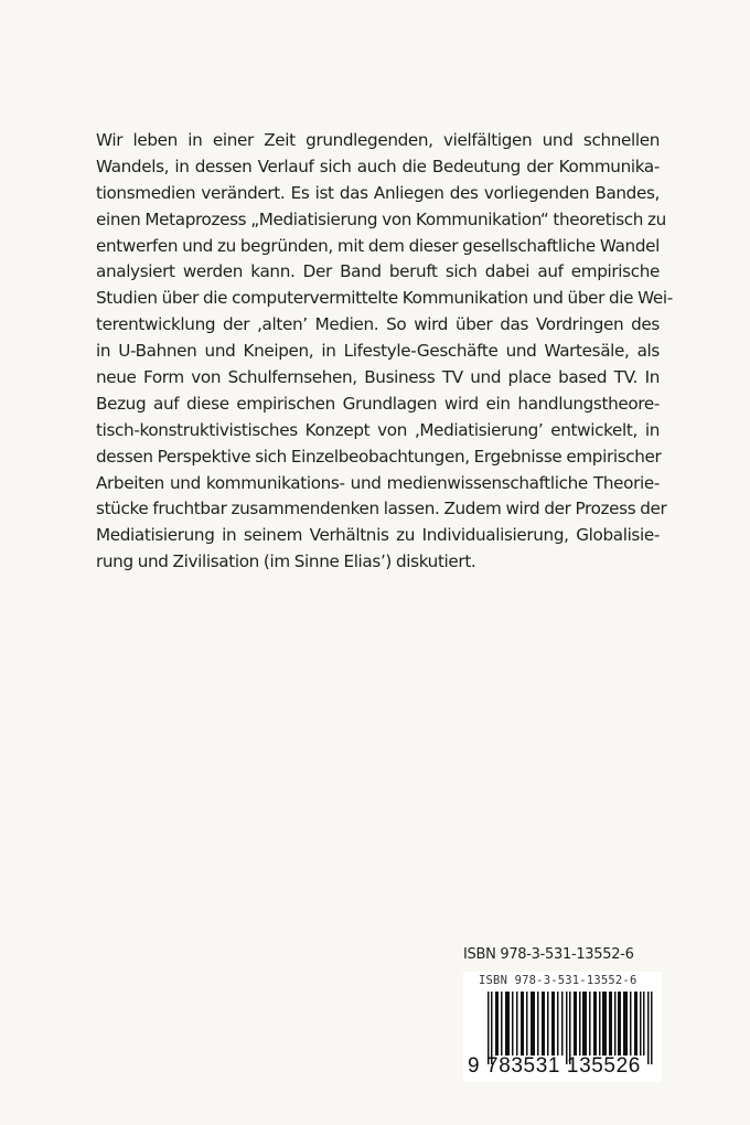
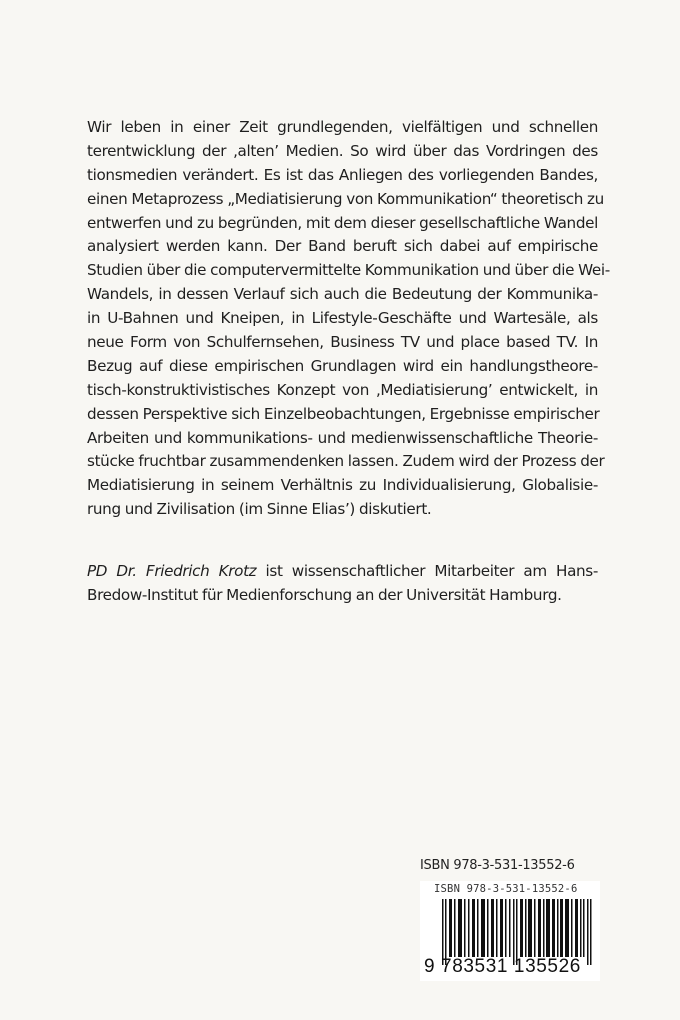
  Wir leben in einer Zeit grundlegenden, vielfältigen und schnellen
- Wandels, in dessen Verlauf sich auch die Bedeutung der Kommunika-
+ terentwicklung der ‚alten’ Medien. So wird über das Vordringen des
  tionsmedien verändert. Es ist das Anliegen des vorliegenden Bandes,
  einen Metaprozess „Mediatisierung von Kommunikation“ theoretisch zu
  entwerfen und zu begründen, mit dem dieser gesellschaftliche Wandel
  analysiert werden kann. Der Band beruft sich dabei auf empirische
  Studien über die computervermittelte Kommunikation und über die Wei-
- terentwicklung der ‚alten’ Medien. So wird über das Vordringen des
+ Wandels, in dessen Verlauf sich auch die Bedeutung der Kommunika-
  in U-Bahnen und Kneipen, in Lifestyle-Geschäfte und Wartesäle, als
  neue Form von Schulfernsehen, Business TV und place based TV. In
  Bezug auf diese empirischen Grundlagen wird ein handlungstheore-
  tisch-konstruktivistisches Konzept von ‚Mediatisierung’ entwickelt, in
  dessen Perspektive sich Einzelbeobachtungen, Ergebnisse empirischer
  Arbeiten und kommunikations- und medienwissenschaftliche Theorie-
  stücke fruchtbar zusammendenken lassen. Zudem wird der Prozess der
  Mediatisierung in seinem Verhältnis zu Individualisierung, Globalisie-
  rung und Zivilisation (im Sinne Elias’) diskutiert.
+ PD Dr. Friedrich Krotz ist wissenschaftlicher Mitarbeiter am Hans-
+ Bredow-Institut für Medienforschung an der Universität Hamburg.
  ISBN 978-3-531-13552-6
  ISBN 978-3-531-13552-6
  9 783531 135526
